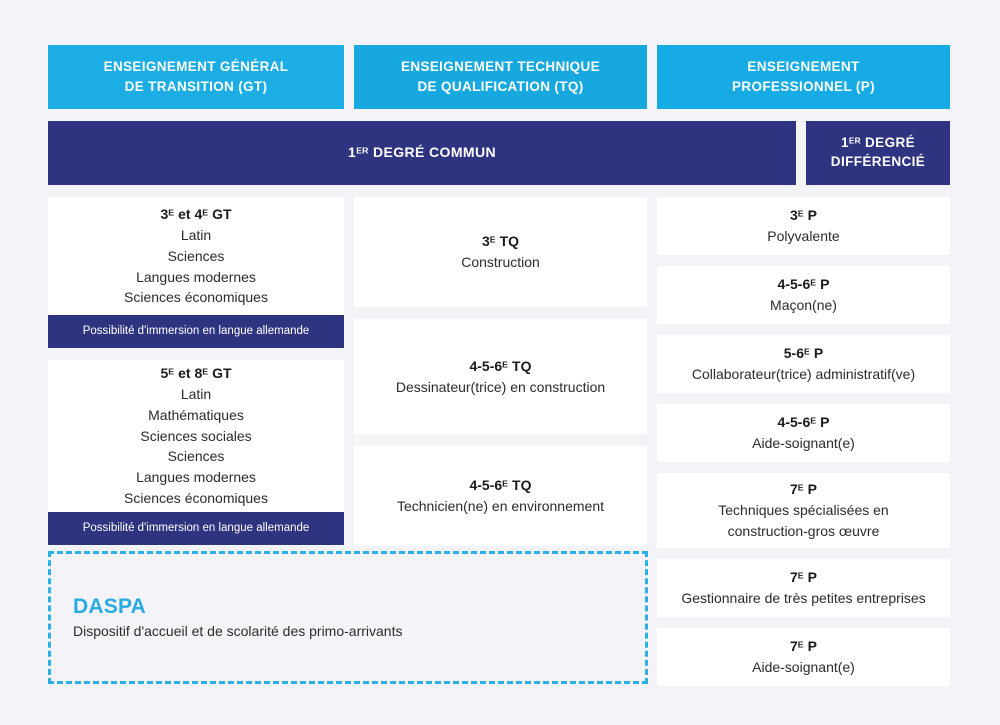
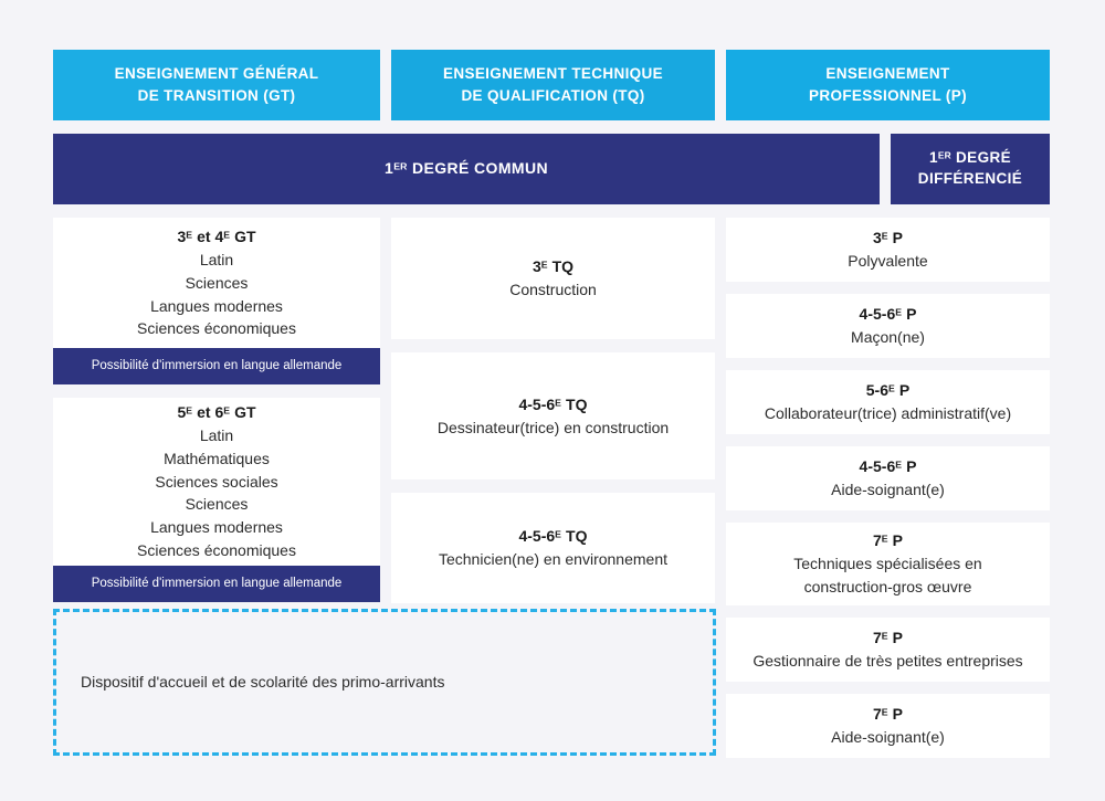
  ENSEIGNEMENT GÉNÉRAL
  DE TRANSITION (GT)
  ENSEIGNEMENT TECHNIQUE
  DE QUALIFICATION (TQ)
  ENSEIGNEMENT
  PROFESSIONNEL (P)
  1ER DEGRÉ COMMUN
  1ER DEGRÉ
  DIFFÉRENCIÉ
  3E et 4E GT
  Latin
  Sciences
  Langues modernes
  Sciences économiques
  Possibilité d'immersion en langue allemande
- 5E et 8E GT
+ 5E et 6E GT
  Latin
  Mathématiques
  Sciences sociales
  Sciences
  Langues modernes
  Sciences économiques
  Possibilité d'immersion en langue allemande
  3E TQ
  Construction
  4-5-6E TQ
  Dessinateur(trice) en construction
  4-5-6E TQ
  Technicien(ne) en environnement
  3E P
  Polyvalente
  4-5-6E P
  Maçon(ne)
  5-6E P
  Collaborateur(trice) administratif(ve)
  4-5-6E P
  Aide-soignant(e)
  7E P
  Techniques spécialisées en
  construction-gros œuvre
  7E P
  Gestionnaire de très petites entreprises
  7E P
  Aide-soignant(e)
- DASPA
  Dispositif d'accueil et de scolarité des primo-arrivants
